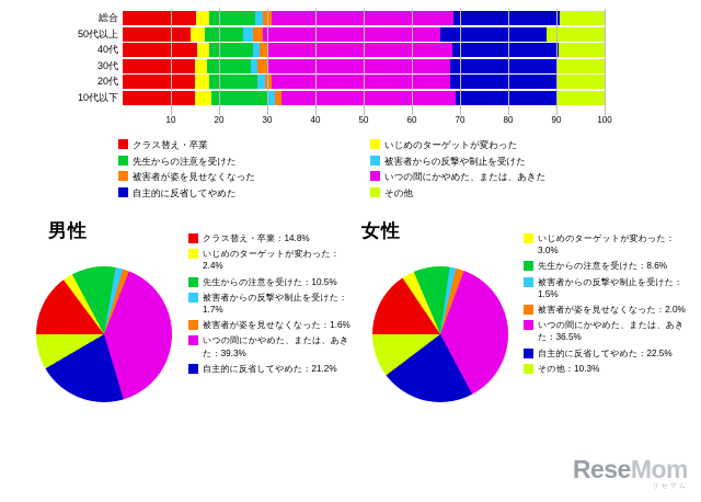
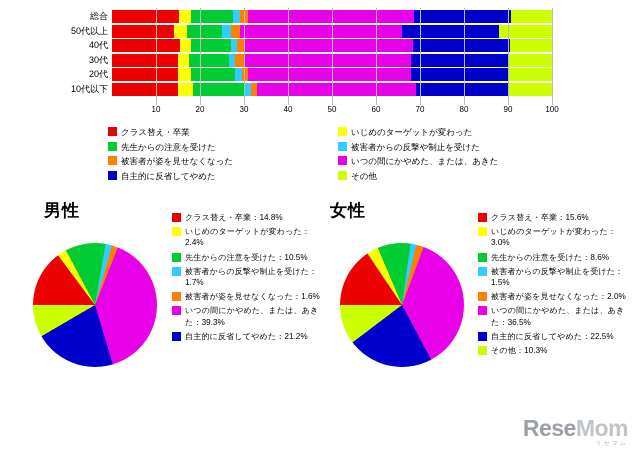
  総合
  50代以上
  40代
  30代
  20代
  10代以下
  10
  20
  30
  40
  50
  60
  70
  80
  90
  100
  クラス替え・卒業
  いじめのターゲットが変わった
  先生からの注意を受けた
  被害者からの反撃や制止を受けた
  被害者が姿を見せなくなった
  いつの間にかやめた、または、あきた
  自主的に反省してやめた
  その他
  男性
  クラス替え・卒業：14.8%
  いじめのターゲットが変わった：2.4%
  先生からの注意を受けた：10.5%
  被害者からの反撃や制止を受けた：1.7%
  被害者が姿を見せなくなった：1.6%
  いつの間にかやめた、または、あきた：39.3%
  自主的に反省してやめた：21.2%
  女性
+ クラス替え・卒業：15.6%
  いじめのターゲットが変わった：3.0%
  先生からの注意を受けた：8.6%
  被害者からの反撃や制止を受けた：1.5%
  被害者が姿を見せなくなった：2.0%
  いつの間にかやめた、または、あきた：36.5%
  自主的に反省してやめた：22.5%
  その他：10.3%
  ReseMom
